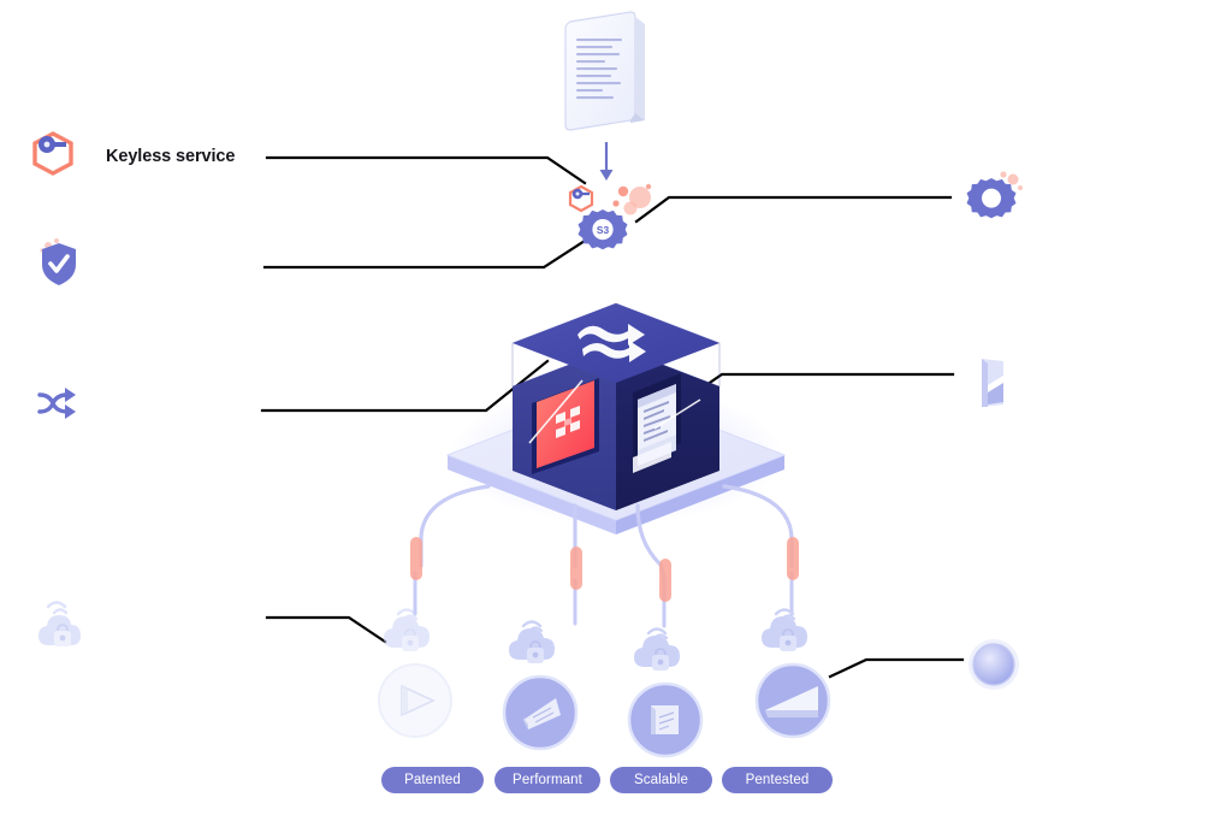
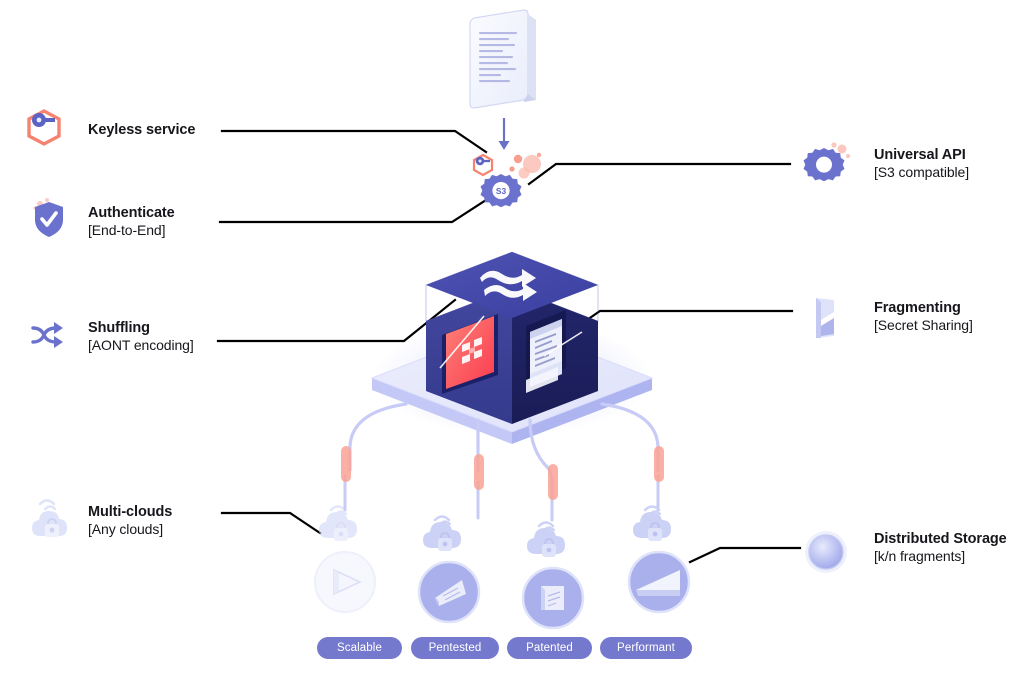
  S3
  Keyless service
+ Authenticate
+ [End-to-End]
+ Shuffling
+ [AONT encoding]
+ Multi-clouds
+ [Any clouds]
+ Universal API
+ [S3 compatible]
+ Fragmenting
+ [Secret Sharing]
+ Distributed Storage
+ [k/n fragments]
- Patented
+ Scalable
- Performant
+ Pentested
- Scalable
+ Patented
- Pentested
+ Performant
